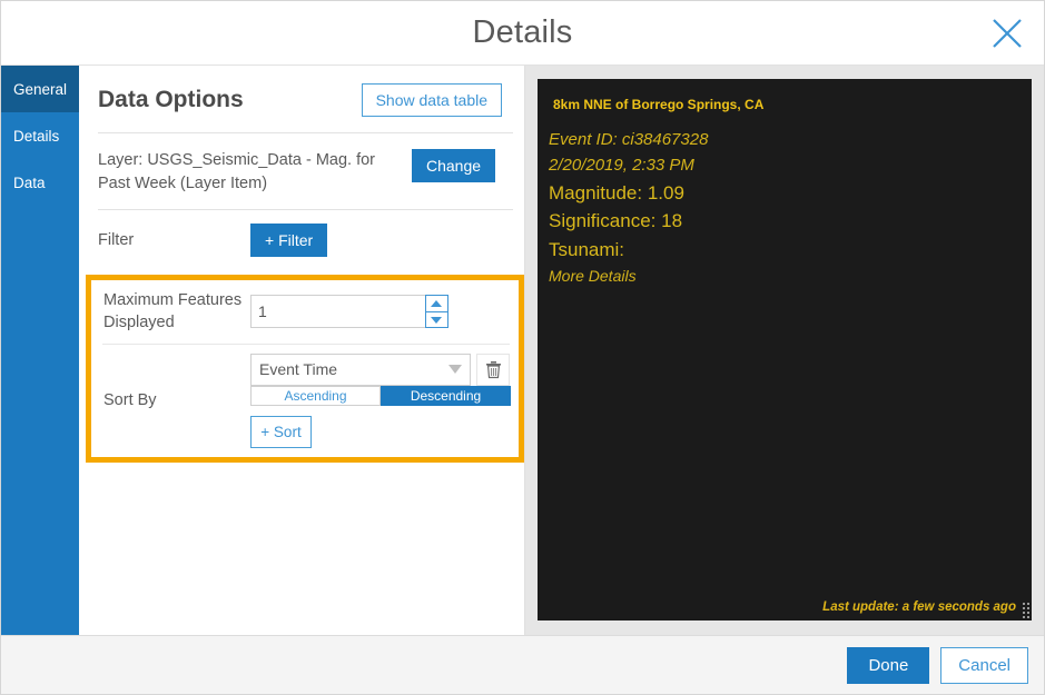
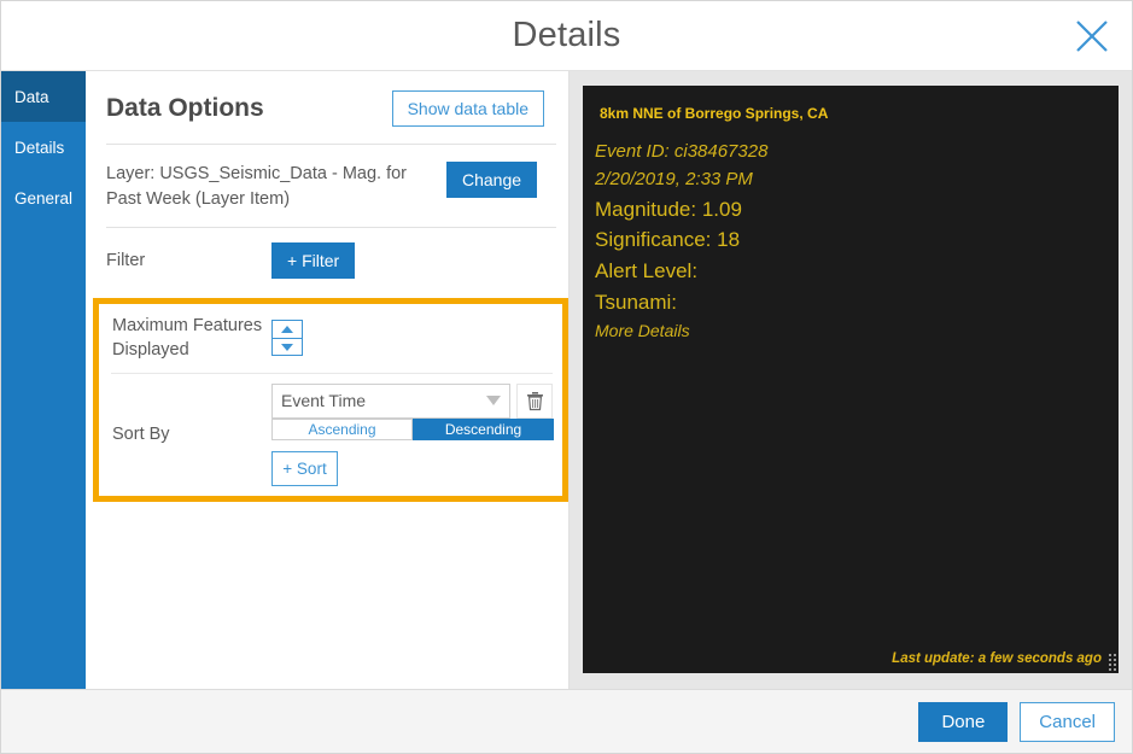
  Details
- General
+ Data
  Details
- Data
+ General
  Data Options
  Show data table
  Layer: USGS_Seismic_Data - Mag. for Past Week (Layer Item)
  Change
  Filter
  + Filter
  Maximum Features Displayed
- 1
  Sort By
  Event Time
  Ascending
  Descending
  + Sort
  8km NNE of Borrego Springs, CA
  Event ID: ci38467328
  2/20/2019, 2:33 PM
  Magnitude: 1.09
  Significance: 18
+ Alert Level:
  Tsunami:
  More Details
  Last update: a few seconds ago
  Done
  Cancel
